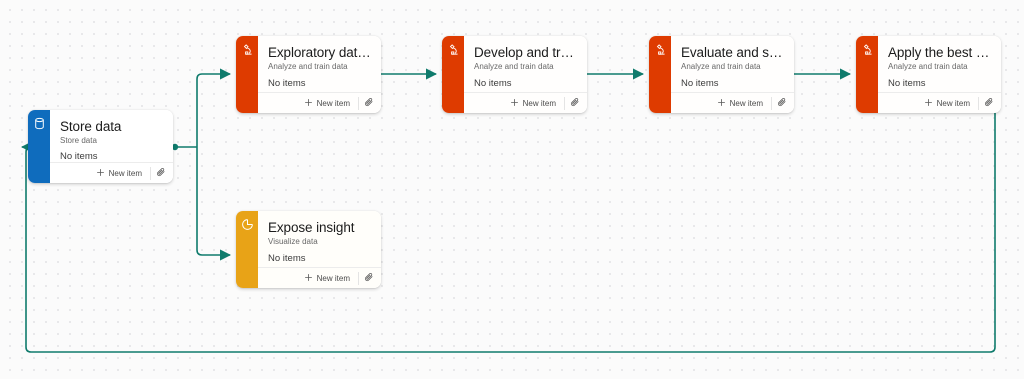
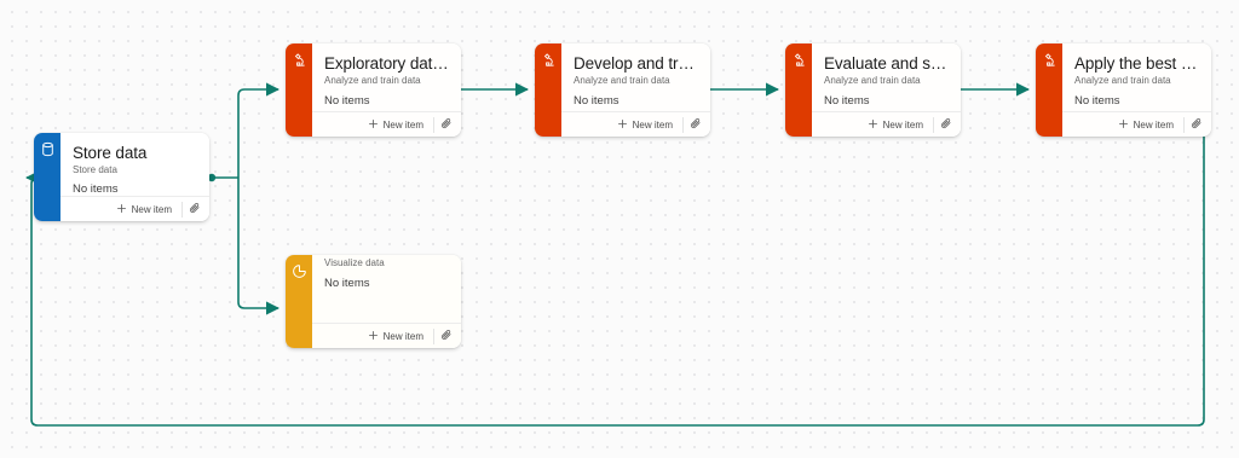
  Store data
  Store data
  No items
  New item
  Exploratory data a.
  Analyze and train data
  No items
  New item
  Develop and train .
  Analyze and train data
  No items
  New item
  Evaluate and score
  Analyze and train data
  No items
  New item
  Apply the best mo..
  Analyze and train data
  No items
  New item
- Expose insight
  Visualize data
  No items
  New item
